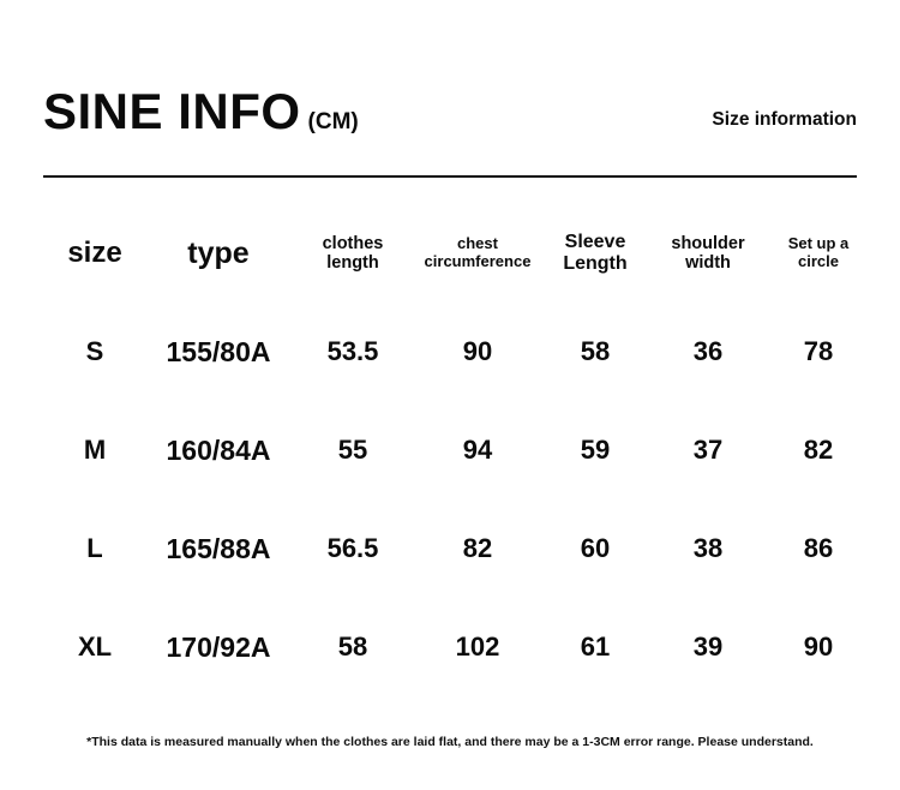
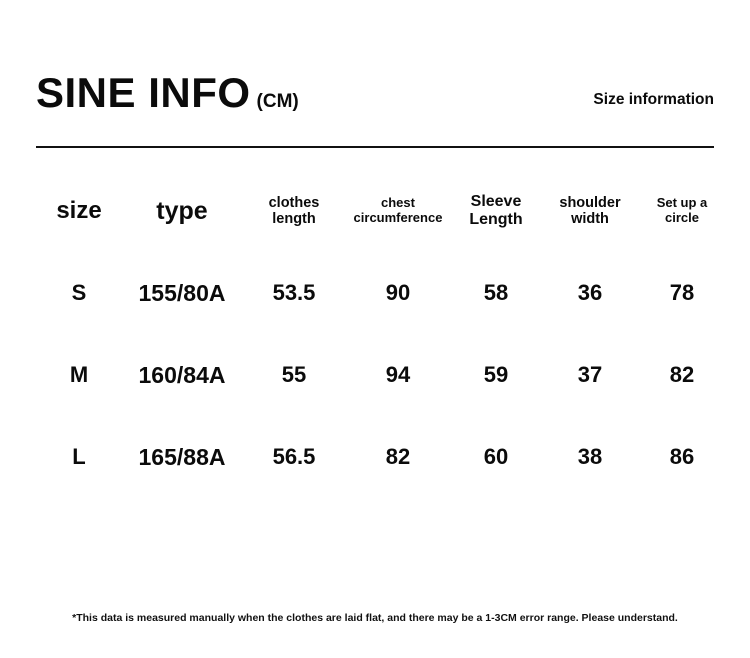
  SINE INFO
  (CM)
  Size information
  size	type	clothes length	chest circumference	Sleeve Length	shoulder width	Set up a circle
  S	155/80A	53.5	90	58	36	78
  M	160/84A	55	94	59	37	82
  L	165/88A	56.5	82	60	38	86
- XL	170/92A	58	102	61	39	90
  *This data is measured manually when the clothes are laid flat, and there may be a 1-3CM error range. Please understand.
